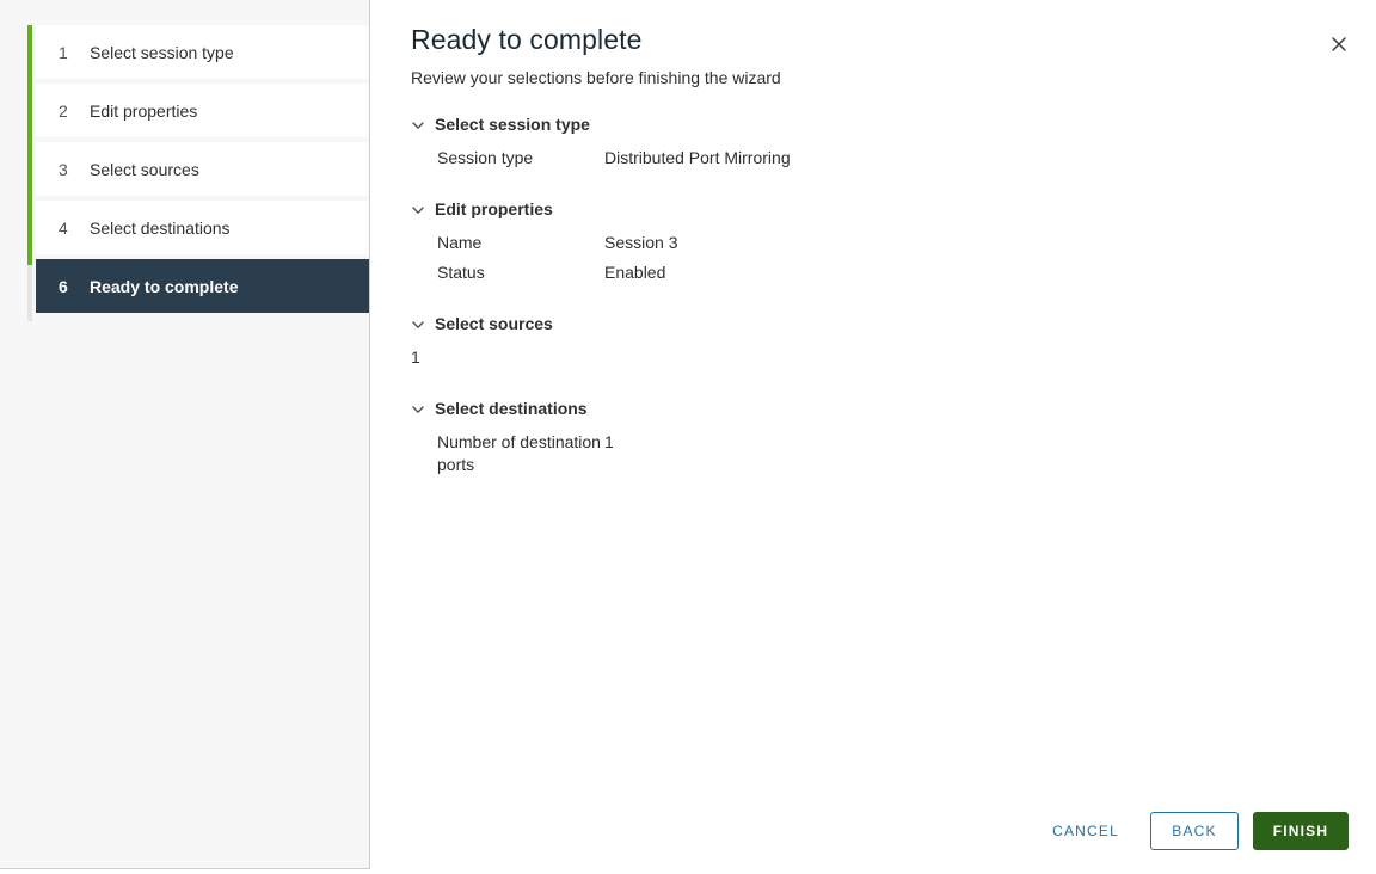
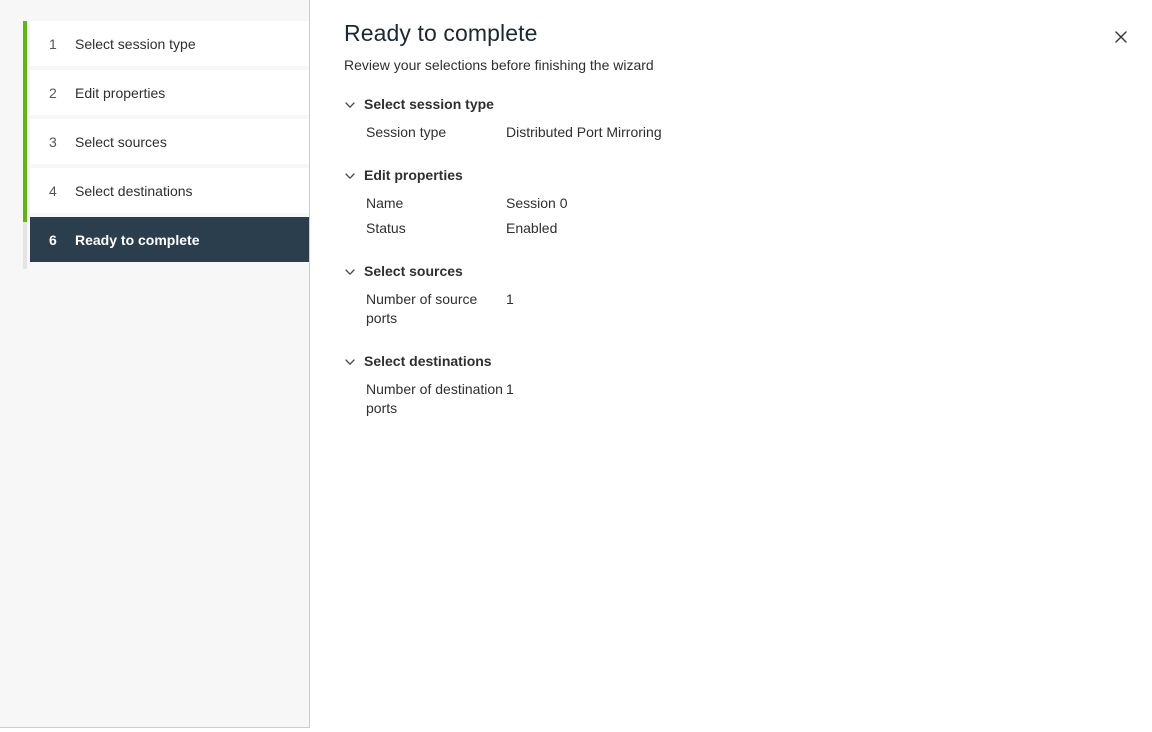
  1
  Select session type
  2
  Edit properties
  3
  Select sources
  4
  Select destinations
  6
  Ready to complete
  Ready to complete
  Review your selections before finishing the wizard
  Select session type
  Session type
  Distributed Port Mirroring
  Edit properties
  Name
- Session 3
+ Session 0
  Status
  Enabled
  Select sources
+ Number of source ports
  1
  Select destinations
  Number of destination ports
  1
- CANCEL
- BACK
- FINISH
